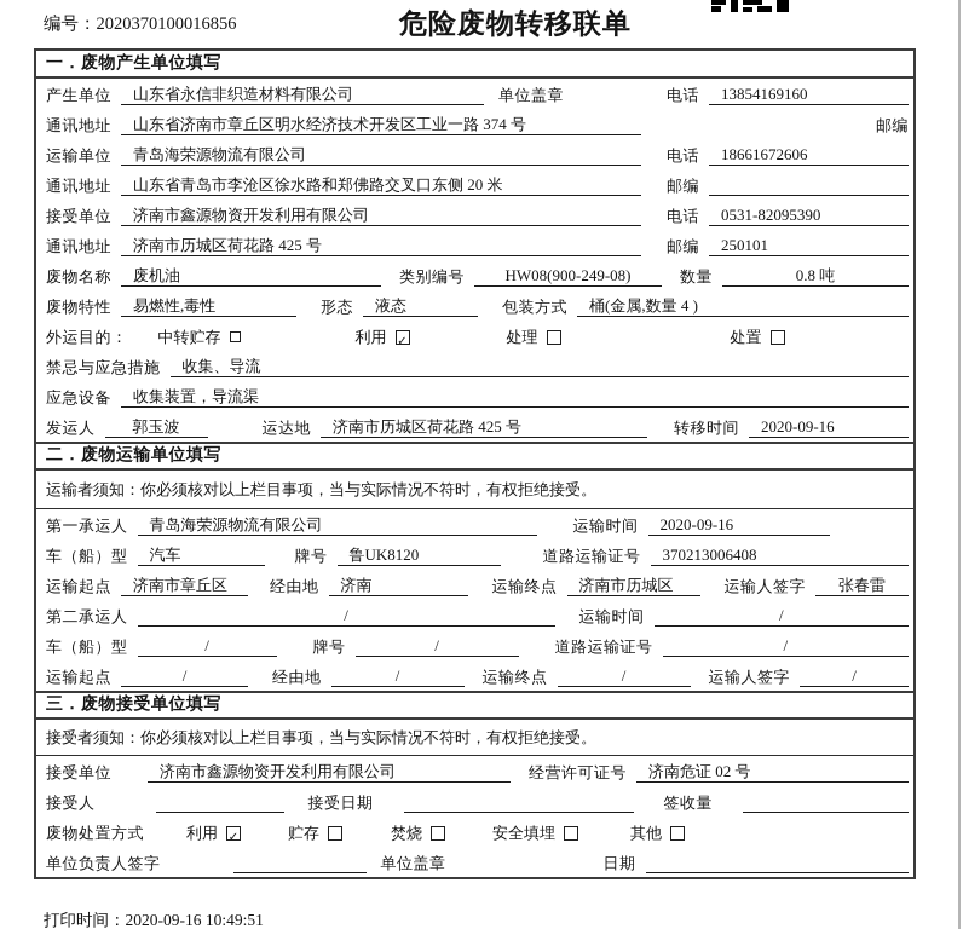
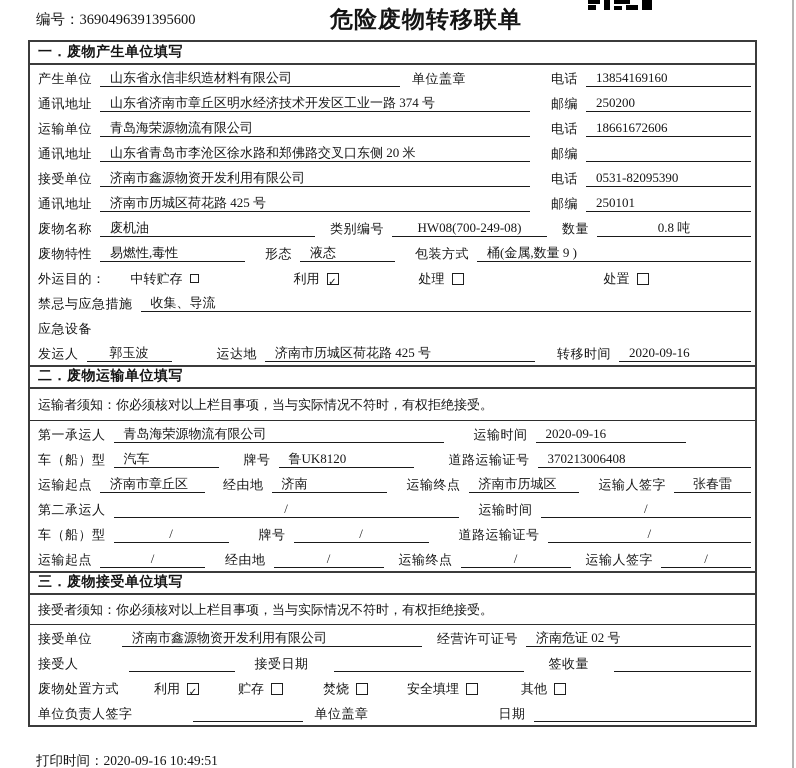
- 编号：2020370100016856
+ 编号：3690496391395600
  危险废物转移联单
  一．废物产生单位填写
  产生单位
  山东省永信非织造材料有限公司
  单位盖章
  电话
  13854169160
  通讯地址
  山东省济南市章丘区明水经济技术开发区工业一路 374 号
  邮编
+ 250200
  运输单位
  青岛海荣源物流有限公司
  电话
  18661672606
  通讯地址
  山东省青岛市李沧区徐水路和郑佛路交叉口东侧 20 米
  邮编
  接受单位
  济南市鑫源物资开发利用有限公司
  电话
  0531-82095390
  通讯地址
  济南市历城区荷花路 425 号
  邮编
  250101
  废物名称
  废机油
  类别编号
- HW08(900-249-08)
+ HW08(700-249-08)
  数量
  0.8 吨
  废物特性
  易燃性,毒性
  形态
  液态
  包装方式
- 桶(金属,数量 4 )
+ 桶(金属,数量 9 )
  外运目的：
  中转贮存
  利用
  ✓
  处理
  处置
  禁忌与应急措施
  收集、导流
  应急设备
- 收集装置，导流渠
  发运人
  郭玉波
  运达地
  济南市历城区荷花路 425 号
  转移时间
  2020-09-16
  二．废物运输单位填写
  运输者须知：你必须核对以上栏目事项，当与实际情况不符时，有权拒绝接受。
  第一承运人
  青岛海荣源物流有限公司
  运输时间
  2020-09-16
  车（船）型
  汽车
  牌号
  鲁UK8120
  道路运输证号
  370213006408
  运输起点
  济南市章丘区
  经由地
  济南
  运输终点
  济南市历城区
  运输人签字
  张春雷
  第二承运人
  /
  运输时间
  /
  车（船）型
  /
  牌号
  /
  道路运输证号
  /
  运输起点
  /
  经由地
  /
  运输终点
  /
  运输人签字
  /
  三．废物接受单位填写
  接受者须知：你必须核对以上栏目事项，当与实际情况不符时，有权拒绝接受。
  接受单位
  济南市鑫源物资开发利用有限公司
  经营许可证号
  济南危证 02 号
  接受人
  接受日期
  签收量
  废物处置方式
  利用
  ✓
  贮存
  焚烧
  安全填埋
  其他
  单位负责人签字
  单位盖章
  日期
  打印时间：2020-09-16 10:49:51
